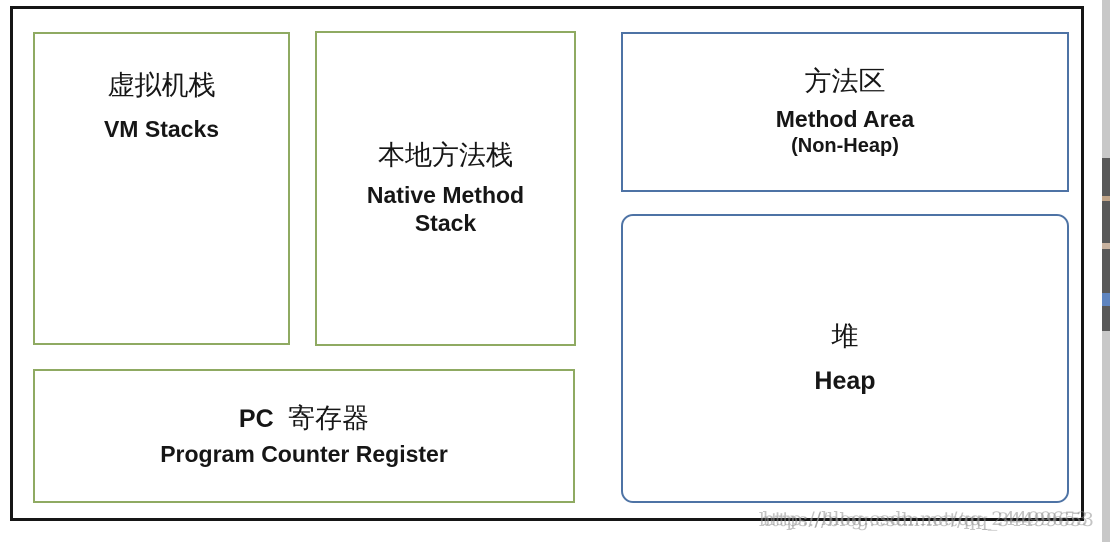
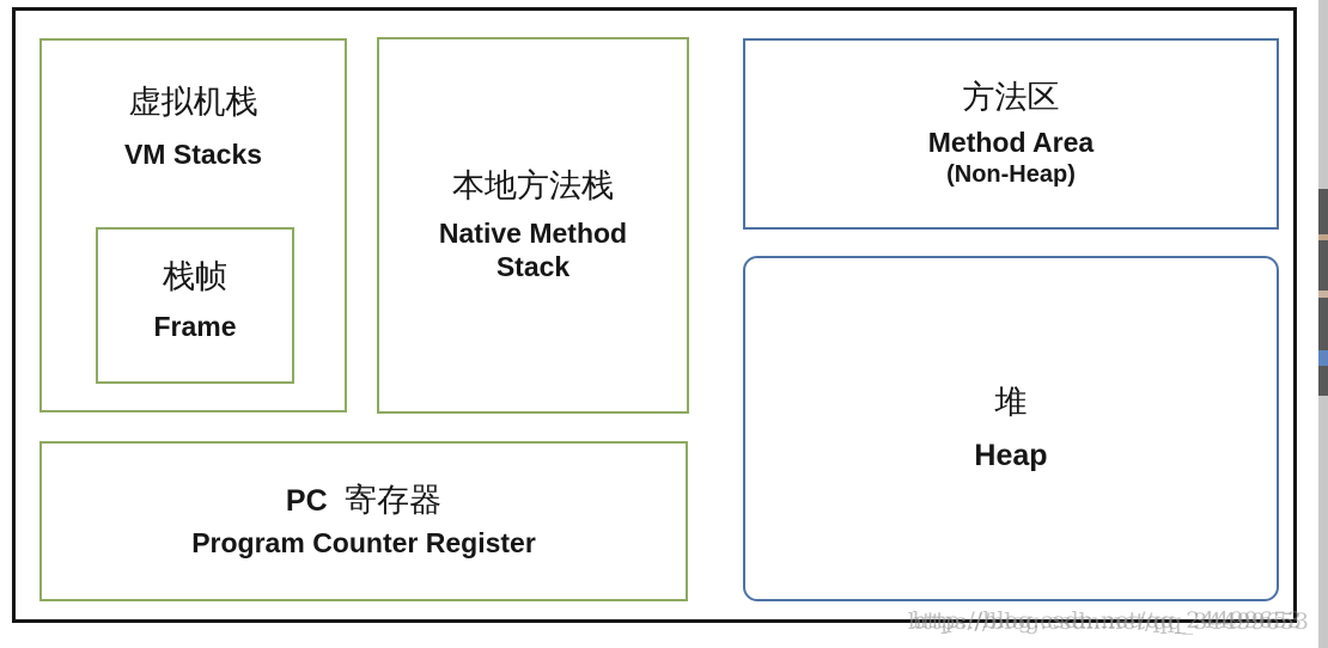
  虚拟机栈
  VM Stacks
+ 栈帧
+ Frame
  本地方法栈
  Native Method
  Stack
  PC 寄存器
  Program Counter Register
  方法区
  Method Area
  (Non-Heap)
  堆
  Heap
  http://blog.csdn.net/qq_24499653
  https://blog.csdn.net/qq_34499653
